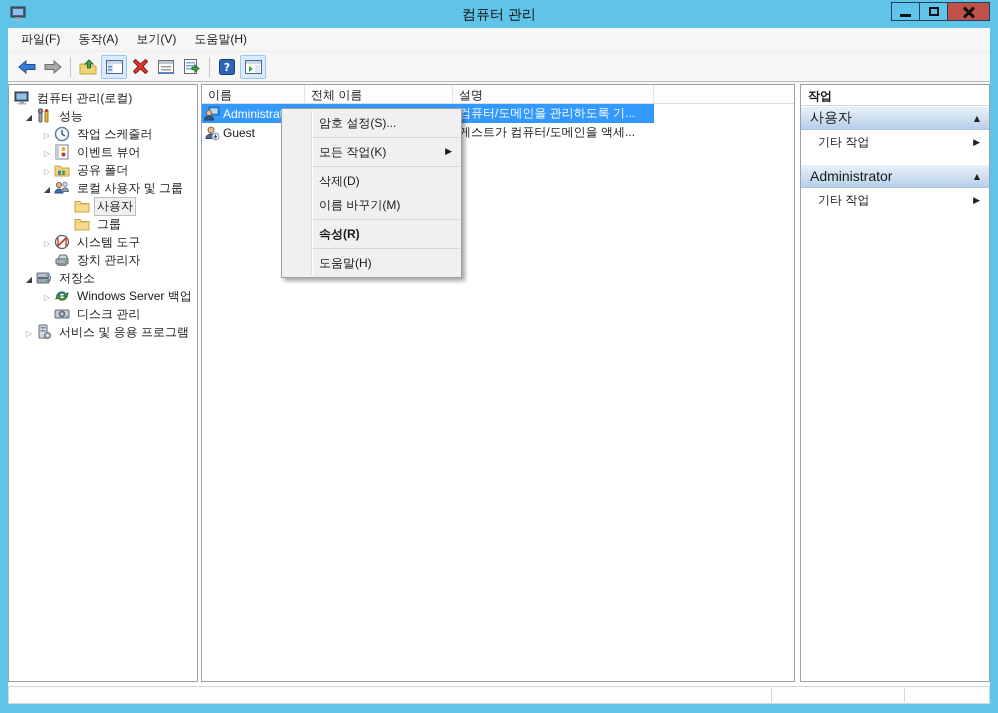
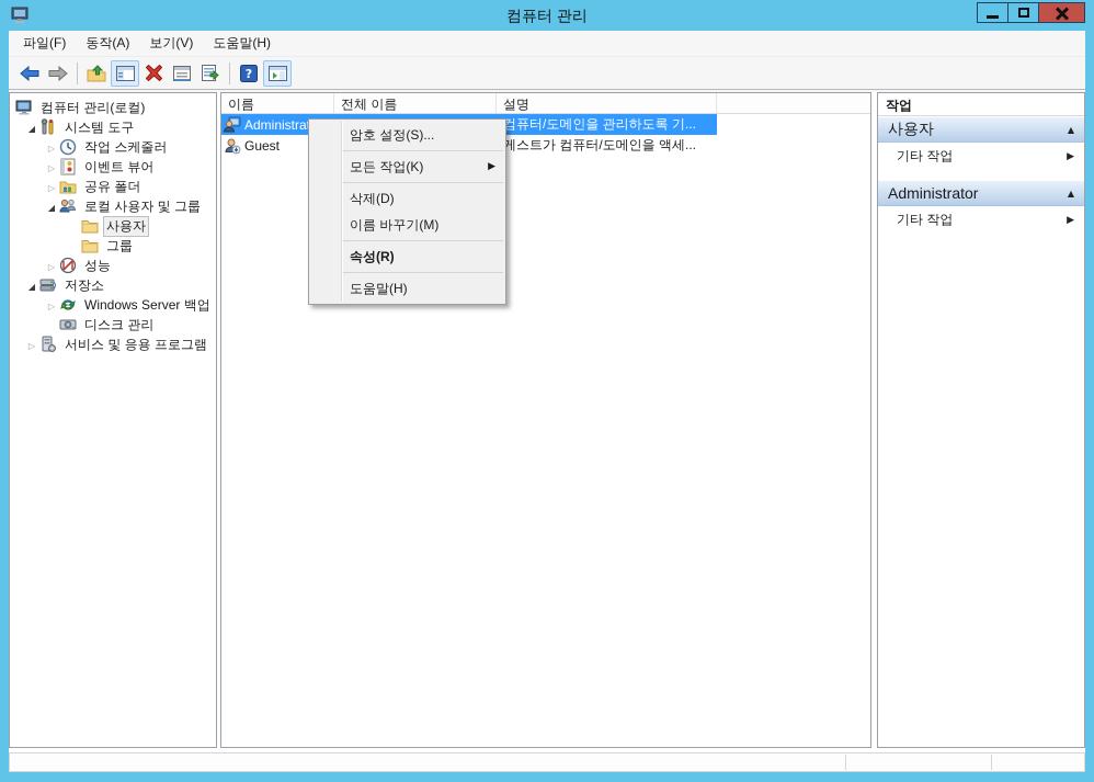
  컴퓨터 관리
  파일(F)
  동작(A)
  보기(V)
  도움말(H)
  ?
  컴퓨터 관리(로컬)
- 성능
+ 시스템 도구
  작업 스케줄러
  이벤트 뷰어
  공유 폴더
  로컬 사용자 및 그룹
  사용자
  그룹
- 시스템 도구
+ 성능
- 장치 관리자
  저장소
  Windows Server 백업
  디스크 관리
  서비스 및 응용 프로그램
  이름
  전체 이름
  설명
  Administra
  컴퓨터/도메인을 관리하도록 기...
  Guest
  게스트가 컴퓨터/도메인을 액세...
  암호 설정(S)...
  모든 작업(K)
  ▶
  삭제(D)
  이름 바꾸기(M)
  속성(R)
  도움말(H)
  작업
  사용자
  ▲
  기타 작업
  ▶
  Administrator
  ▲
  기타 작업
  ▶
